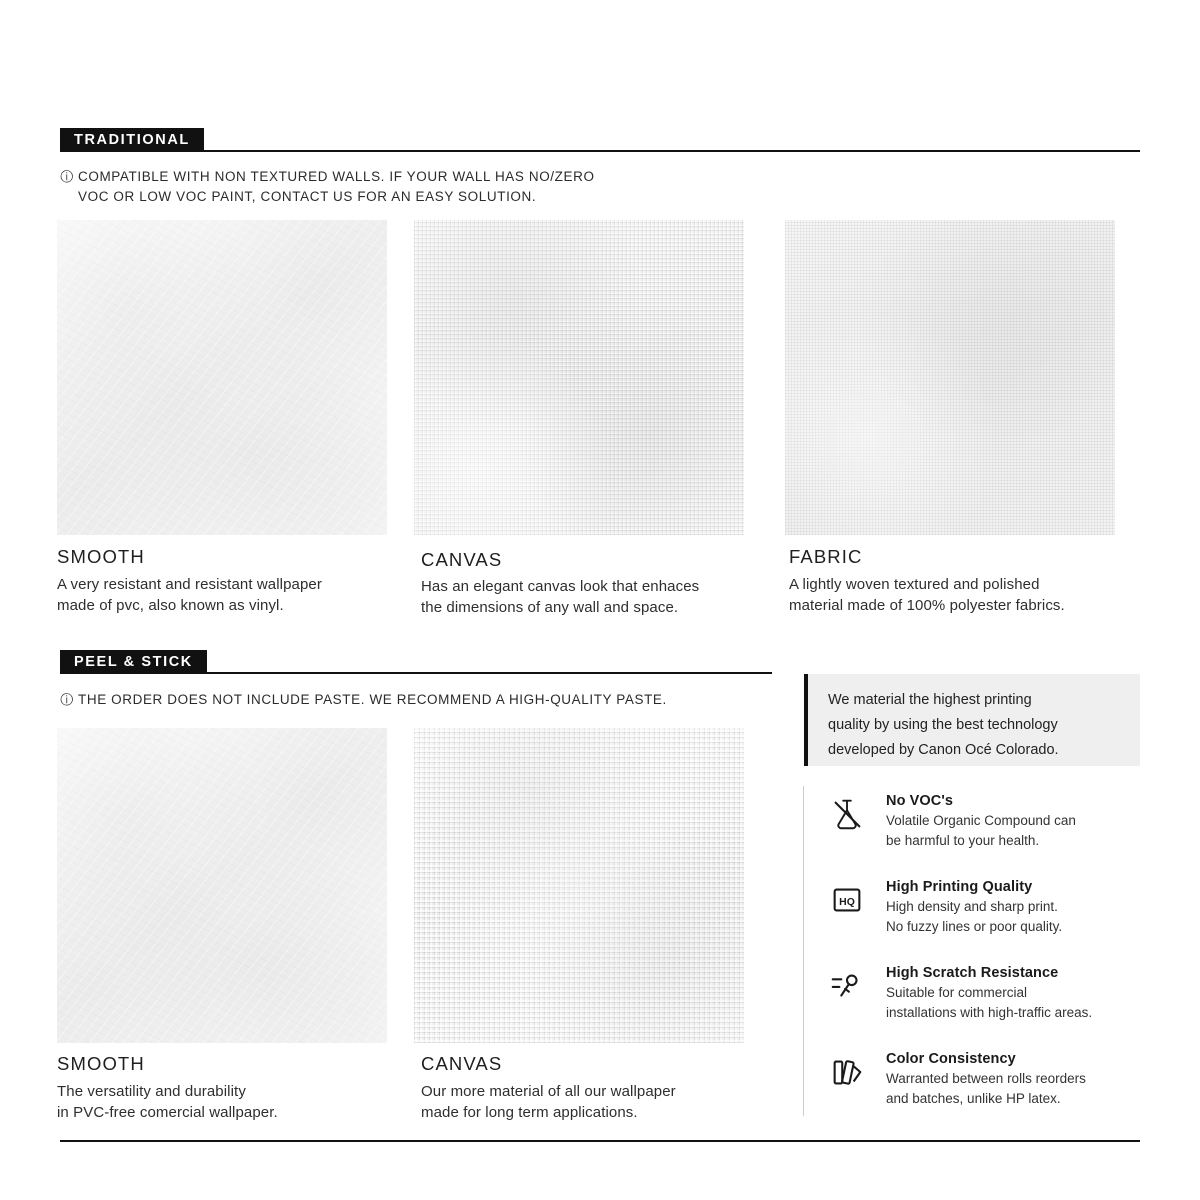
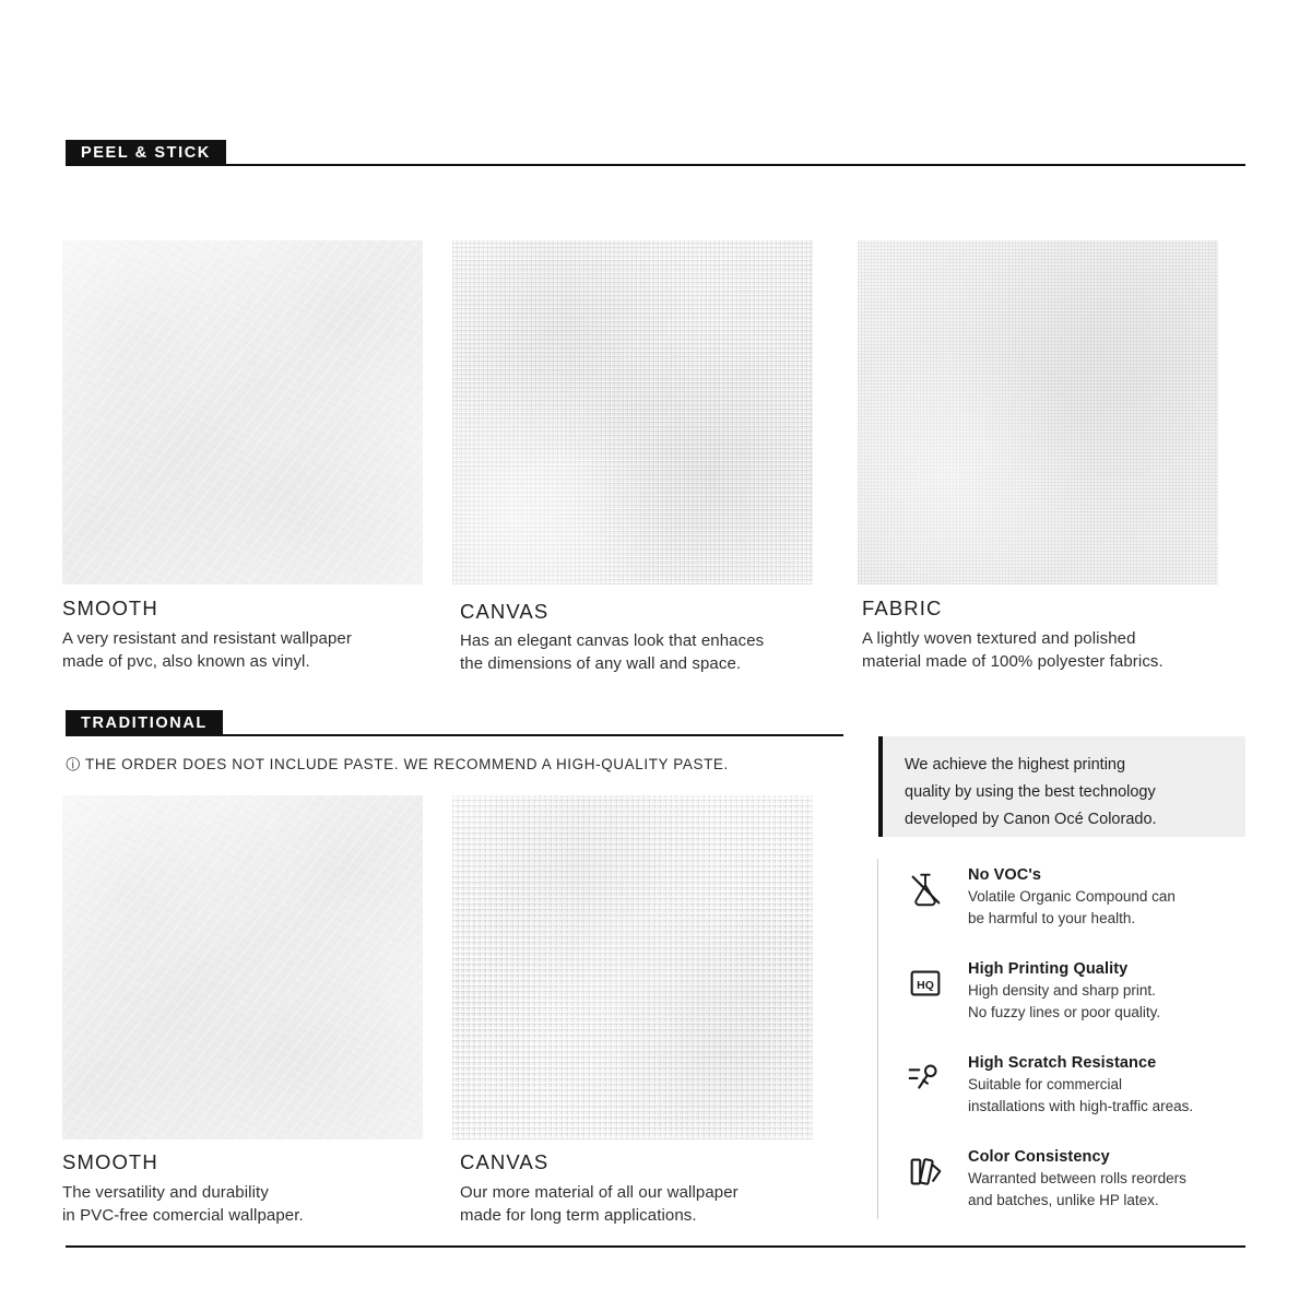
- TRADITIONAL
+ PEEL & STICK
- ⓘ COMPATIBLE WITH NON TEXTURED WALLS. IF YOUR WALL HAS NO/ZERO
- VOC OR LOW VOC PAINT, CONTACT US FOR AN EASY SOLUTION.
  SMOOTH
  A very resistant and resistant wallpaper
  made of pvc, also known as vinyl.
  CANVAS
  Has an elegant canvas look that enhaces
  the dimensions of any wall and space.
  FABRIC
  A lightly woven textured and polished
  material made of 100% polyester fabrics.
- PEEL & STICK
+ TRADITIONAL
  ⓘ THE ORDER DOES NOT INCLUDE PASTE. WE RECOMMEND A HIGH-QUALITY PASTE.
  SMOOTH
  The versatility and durability
  in PVC-free comercial wallpaper.
  CANVAS
  Our more material of all our wallpaper
  made for long term applications.
- We material the highest printing
+ We achieve the highest printing
  quality by using the best technology
  developed by Canon Océ Colorado.
  No VOC's
  Volatile Organic Compound can
  be harmful to your health.
  HQ
  High Printing Quality
  High density and sharp print.
  No fuzzy lines or poor quality.
  High Scratch Resistance
  Suitable for commercial
  installations with high-traffic areas.
  Color Consistency
  Warranted between rolls reorders
  and batches, unlike HP latex.
